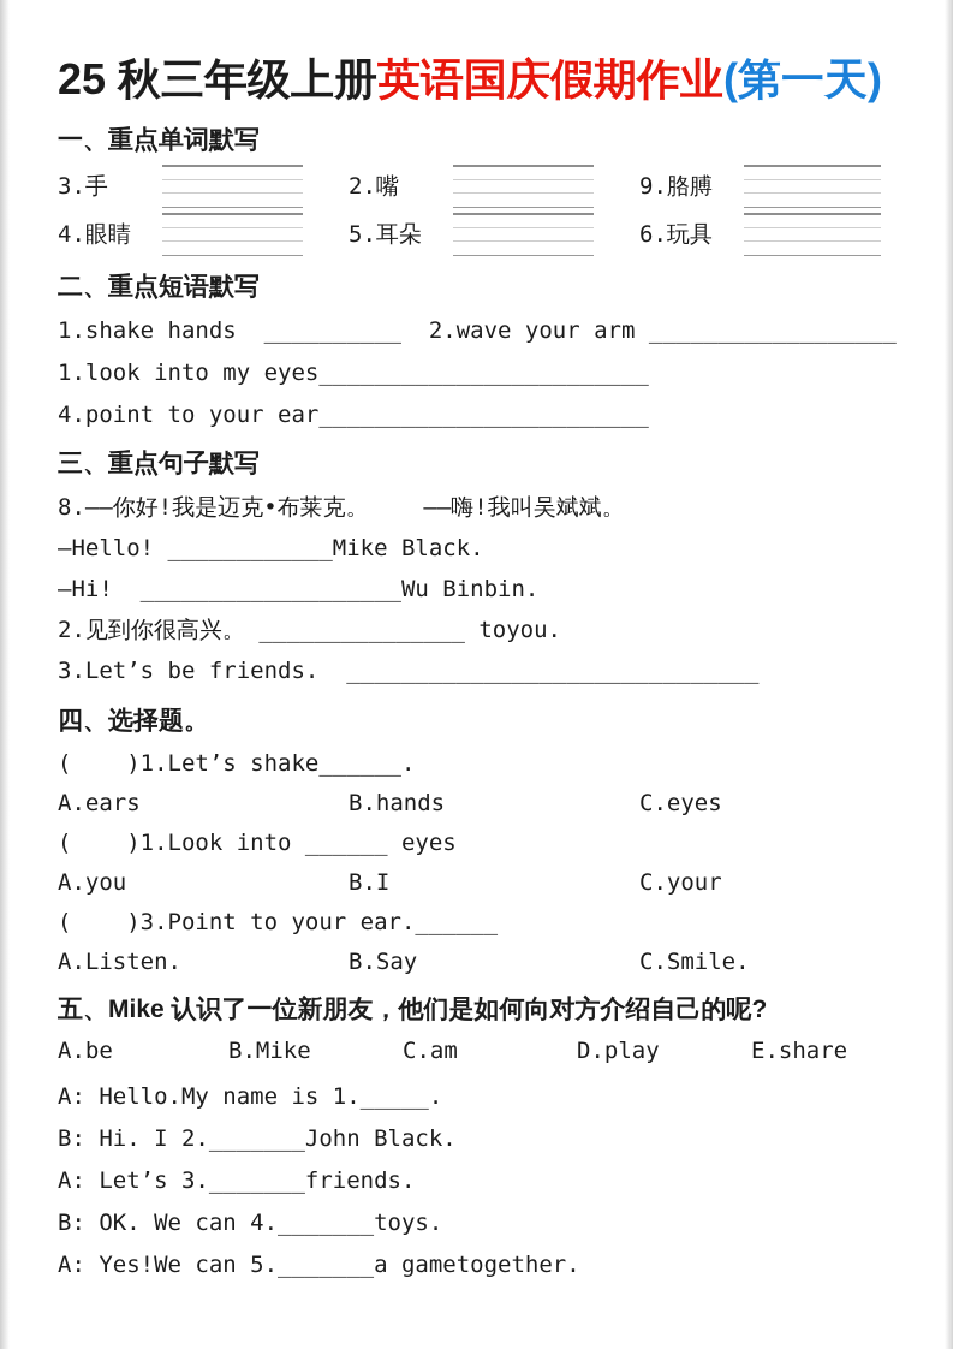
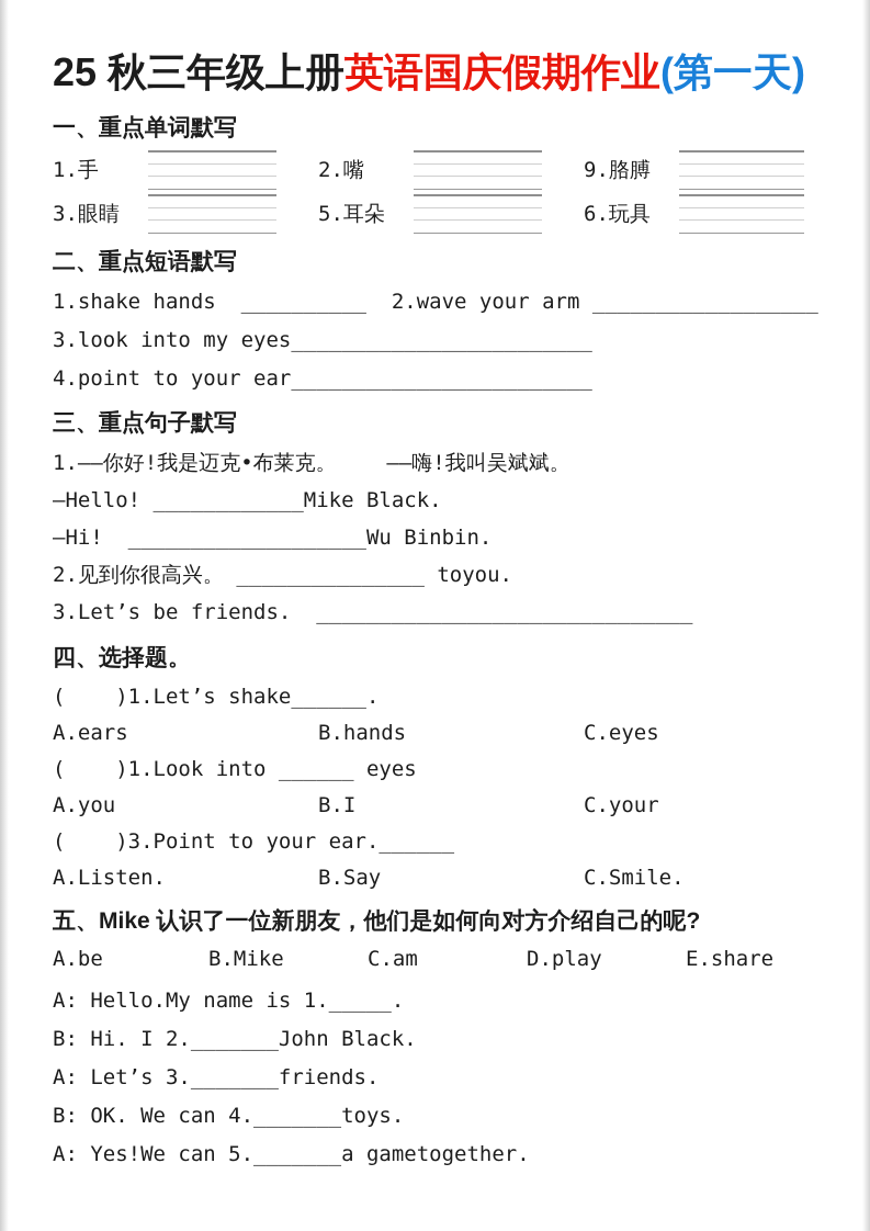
  25 秋三年级上册英语国庆假期作业(第一天)
  一、重点单词默写
- 3.手
+ 1.手
  2.嘴
  9.胳膊
- 4.眼睛
+ 3.眼睛
  5.耳朵
  6.玩具
  二、重点短语默写
  1.shake hands __________ 2.wave your arm __________________
- 1.look into my eyes________________________
+ 3.look into my eyes________________________
  4.point to your ear________________________
  三、重点句子默写
- 8.——你好!我是迈克•布莱克。 ——嗨!我叫吴斌斌。
+ 1.——你好!我是迈克•布莱克。 ——嗨!我叫吴斌斌。
  —Hello! ____________Mike Black.
  —Hi! ___________________Wu Binbin.
  2.见到你很高兴。 _______________ toyou.
  3.Let’s be friends. ______________________________
  四、选择题。
  ( )1.Let’s shake______.
  A.ears
  B.hands
  C.eyes
  ( )1.Look into ______ eyes
  A.you
  B.I
  C.your
  ( )3.Point to your ear.______
  A.Listen.
  B.Say
  C.Smile.
  五、Mike 认识了一位新朋友，他们是如何向对方介绍自己的呢?
  A.be
  B.Mike
  C.am
  D.play
  E.share
  A: Hello.My name is 1._____.
  B: Hi. I 2._______John Black.
  A: Let’s 3._______friends.
  B: OK. We can 4._______toys.
  A: Yes!We can 5._______a gametogether.
